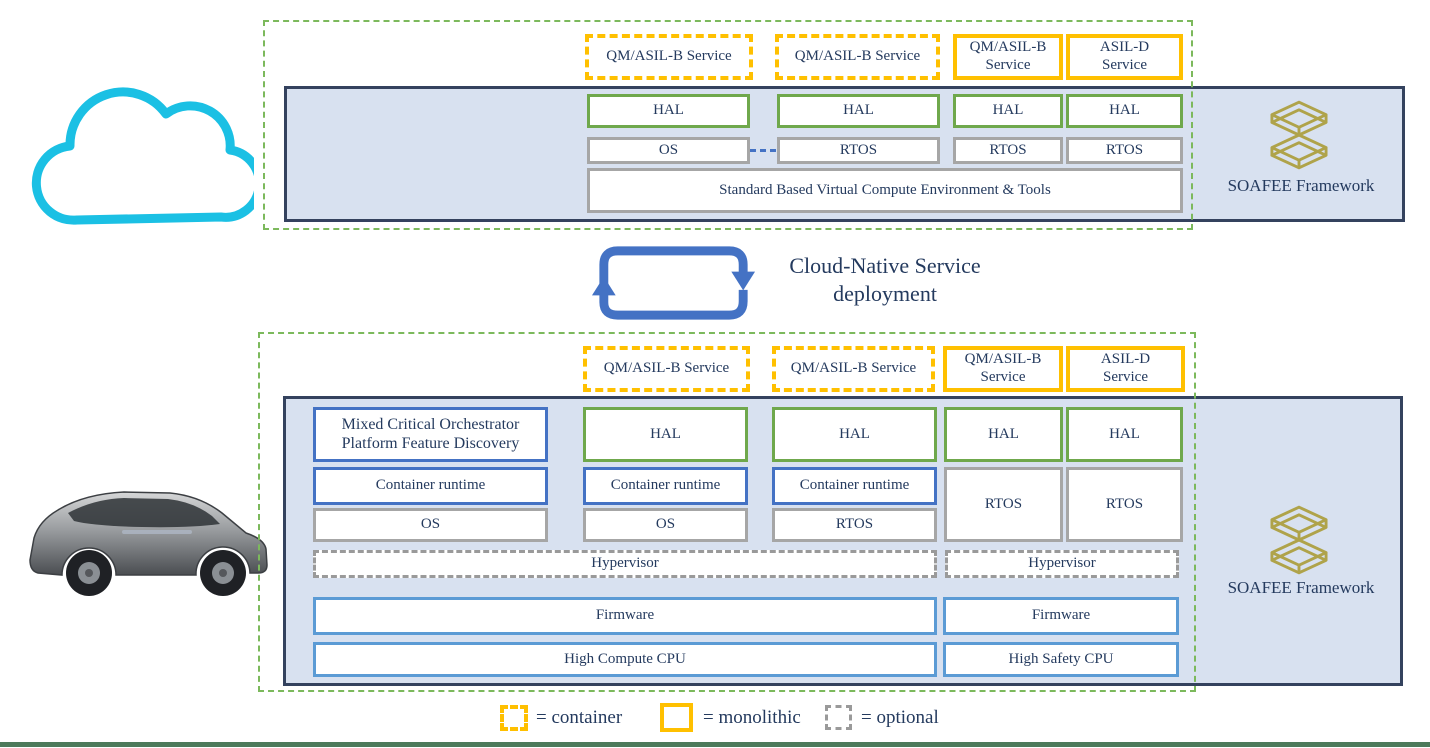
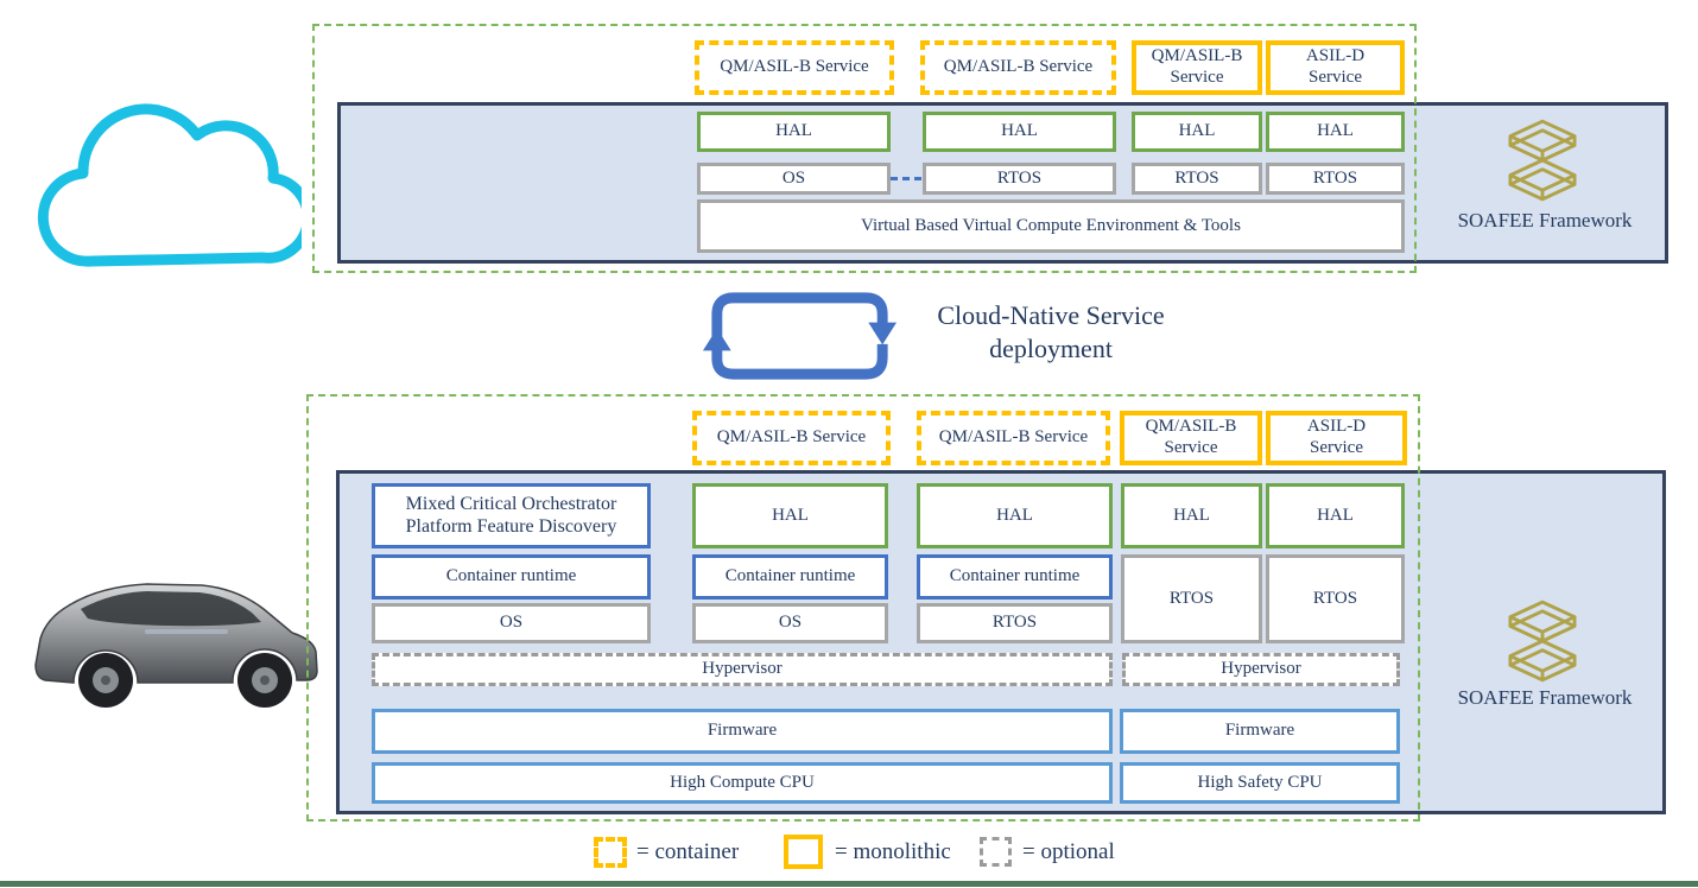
  QM/ASIL-B Service
  QM/ASIL-B Service
  QM/ASIL-B Service
  ASIL-D Service
  HAL
  HAL
  HAL
  HAL
  OS
  RTOS
  RTOS
  RTOS
- Standard Based Virtual Compute Environment & Tools
+ Virtual Based Virtual Compute Environment & Tools
  SOAFEE Framework
  Cloud-Native Service
  deployment
  QM/ASIL-B Service
  QM/ASIL-B Service
  QM/ASIL-B Service
  ASIL-D Service
  Mixed Critical Orchestrator Platform Feature Discovery
  HAL
  HAL
  HAL
  HAL
  Container runtime
  Container runtime
  Container runtime
  RTOS
  RTOS
  OS
  OS
  RTOS
  Hypervisor
  Hypervisor
  Firmware
  Firmware
  High Compute CPU
  High Safety CPU
  SOAFEE Framework
  = container
  = monolithic
  = optional
